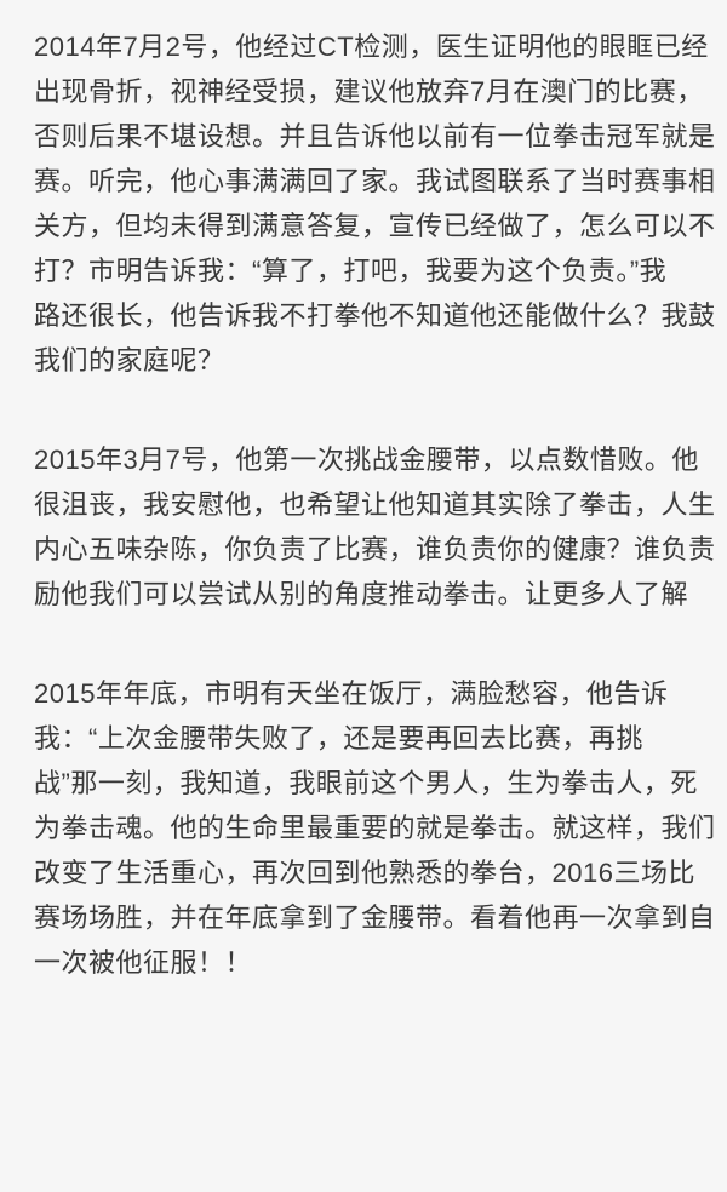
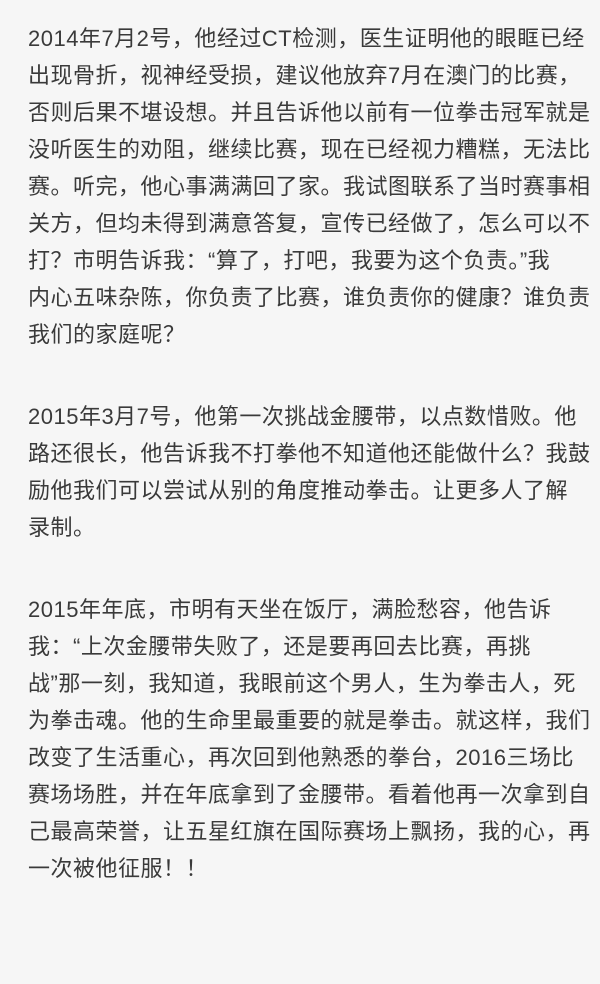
  2014年7月2号，他经过CT检测，医生证明他的眼眶已经
  出现骨折，视神经受损，建议他放弃7月在澳门的比赛，
  否则后果不堪设想。并且告诉他以前有一位拳击冠军就是
+ 没听医生的劝阻，继续比赛，现在已经视力糟糕，无法比
  赛。听完，他心事满满回了家。我试图联系了当时赛事相
  关方，但均未得到满意答复，宣传已经做了，怎么可以不
  打？市明告诉我：“算了，打吧，我要为这个负责。”我
- 路还很长，他告诉我不打拳他不知道他还能做什么？我鼓
+ 内心五味杂陈，你负责了比赛，谁负责你的健康？谁负责
  我们的家庭呢？
  2015年3月7号，他第一次挑战金腰带，以点数惜败。他
- 很沮丧，我安慰他，也希望让他知道其实除了拳击，人生
- 内心五味杂陈，你负责了比赛，谁负责你的健康？谁负责
+ 路还很长，他告诉我不打拳他不知道他还能做什么？我鼓
  励他我们可以尝试从别的角度推动拳击。让更多人了解
+ 录制。
  2015年年底，市明有天坐在饭厅，满脸愁容，他告诉
  我：“上次金腰带失败了，还是要再回去比赛，再挑
  战”那一刻，我知道，我眼前这个男人，生为拳击人，死
  为拳击魂。他的生命里最重要的就是拳击。就这样，我们
  改变了生活重心，再次回到他熟悉的拳台，2016三场比
  赛场场胜，并在年底拿到了金腰带。看着他再一次拿到自
+ 己最高荣誉，让五星红旗在国际赛场上飘扬，我的心，再
  一次被他征服！！
